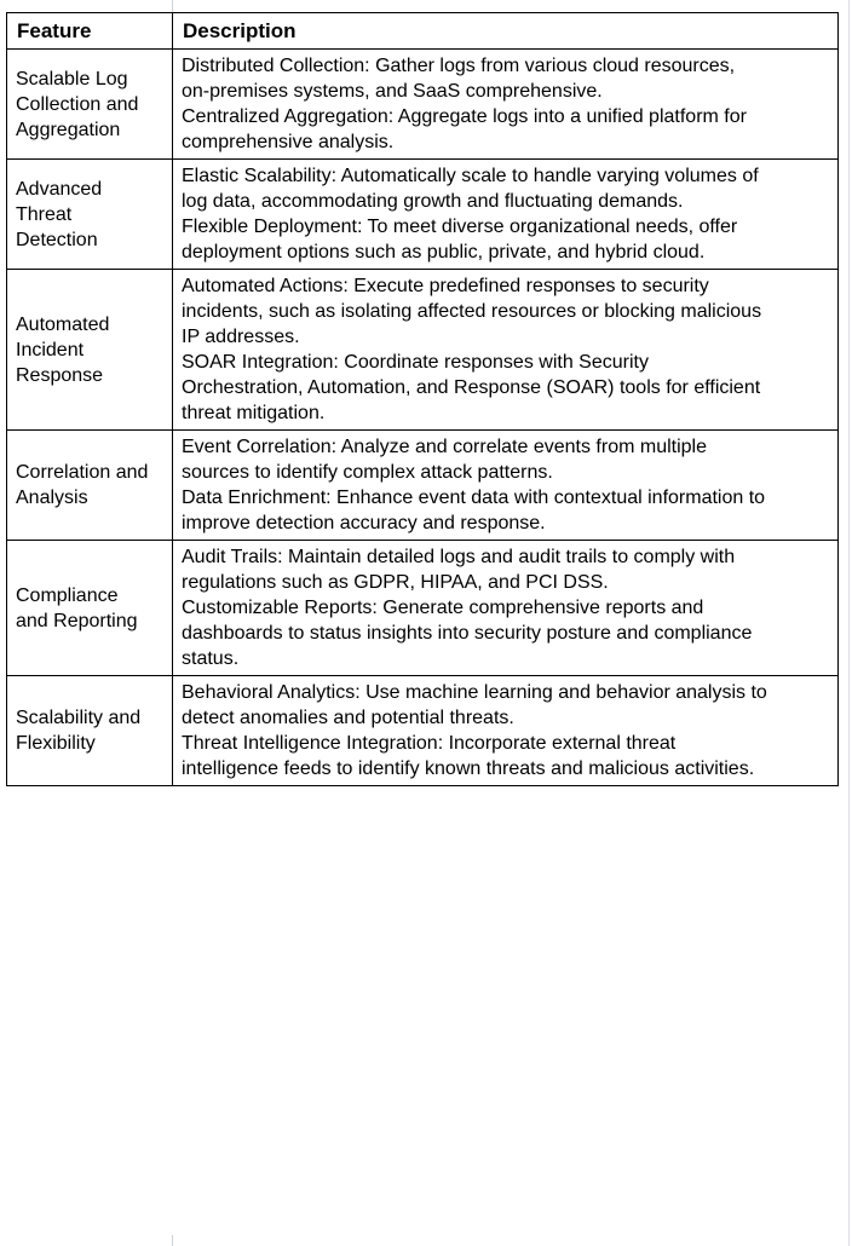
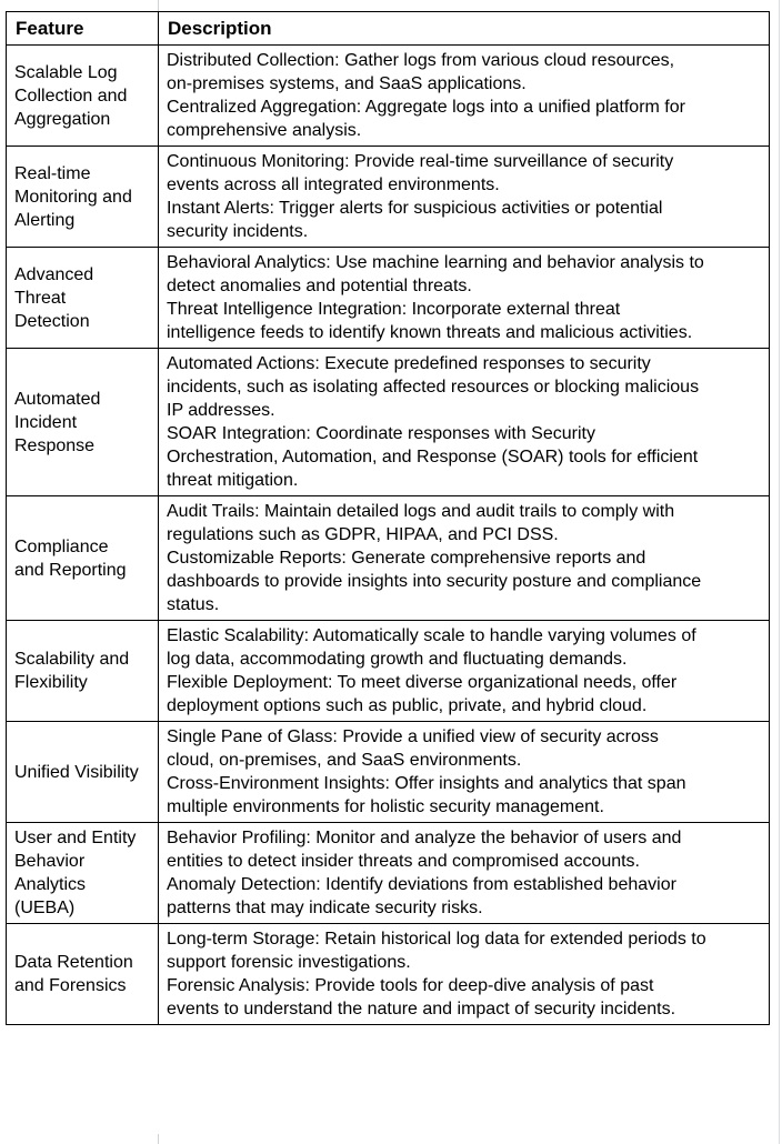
  Feature	Description
- Scalable Log Collection and Aggregation	Distributed Collection: Gather logs from various cloud resources, on-premises systems, and SaaS comprehensive. Centralized Aggregation: Aggregate logs into a unified platform for comprehensive analysis.
+ Scalable Log Collection and Aggregation	Distributed Collection: Gather logs from various cloud resources, on-premises systems, and SaaS applications. Centralized Aggregation: Aggregate logs into a unified platform for comprehensive analysis.
+ Real-time Monitoring and Alerting	Continuous Monitoring: Provide real-time surveillance of security events across all integrated environments. Instant Alerts: Trigger alerts for suspicious activities or potential security incidents.
- Advanced Threat Detection	Elastic Scalability: Automatically scale to handle varying volumes of log data, accommodating growth and fluctuating demands. Flexible Deployment: To meet diverse organizational needs, offer deployment options such as public, private, and hybrid cloud.
+ Advanced Threat Detection	Behavioral Analytics: Use machine learning and behavior analysis to detect anomalies and potential threats. Threat Intelligence Integration: Incorporate external threat intelligence feeds to identify known threats and malicious activities.
  Automated Incident Response	Automated Actions: Execute predefined responses to security incidents, such as isolating affected resources or blocking malicious IP addresses. SOAR Integration: Coordinate responses with Security Orchestration, Automation, and Response (SOAR) tools for efficient threat mitigation.
- Correlation and Analysis	Event Correlation: Analyze and correlate events from multiple sources to identify complex attack patterns. Data Enrichment: Enhance event data with contextual information to improve detection accuracy and response.
- Compliance and Reporting	Audit Trails: Maintain detailed logs and audit trails to comply with regulations such as GDPR, HIPAA, and PCI DSS. Customizable Reports: Generate comprehensive reports and dashboards to status insights into security posture and compliance status.
+ Compliance and Reporting	Audit Trails: Maintain detailed logs and audit trails to comply with regulations such as GDPR, HIPAA, and PCI DSS. Customizable Reports: Generate comprehensive reports and dashboards to provide insights into security posture and compliance status.
- Scalability and Flexibility	Behavioral Analytics: Use machine learning and behavior analysis to detect anomalies and potential threats. Threat Intelligence Integration: Incorporate external threat intelligence feeds to identify known threats and malicious activities.
+ Scalability and Flexibility	Elastic Scalability: Automatically scale to handle varying volumes of log data, accommodating growth and fluctuating demands. Flexible Deployment: To meet diverse organizational needs, offer deployment options such as public, private, and hybrid cloud.
+ Unified Visibility	Single Pane of Glass: Provide a unified view of security across cloud, on-premises, and SaaS environments. Cross-Environment Insights: Offer insights and analytics that span multiple environments for holistic security management.
+ User and Entity Behavior Analytics (UEBA)	Behavior Profiling: Monitor and analyze the behavior of users and entities to detect insider threats and compromised accounts. Anomaly Detection: Identify deviations from established behavior patterns that may indicate security risks.
+ Data Retention and Forensics	Long-term Storage: Retain historical log data for extended periods to support forensic investigations. Forensic Analysis: Provide tools for deep-dive analysis of past events to understand the nature and impact of security incidents.
